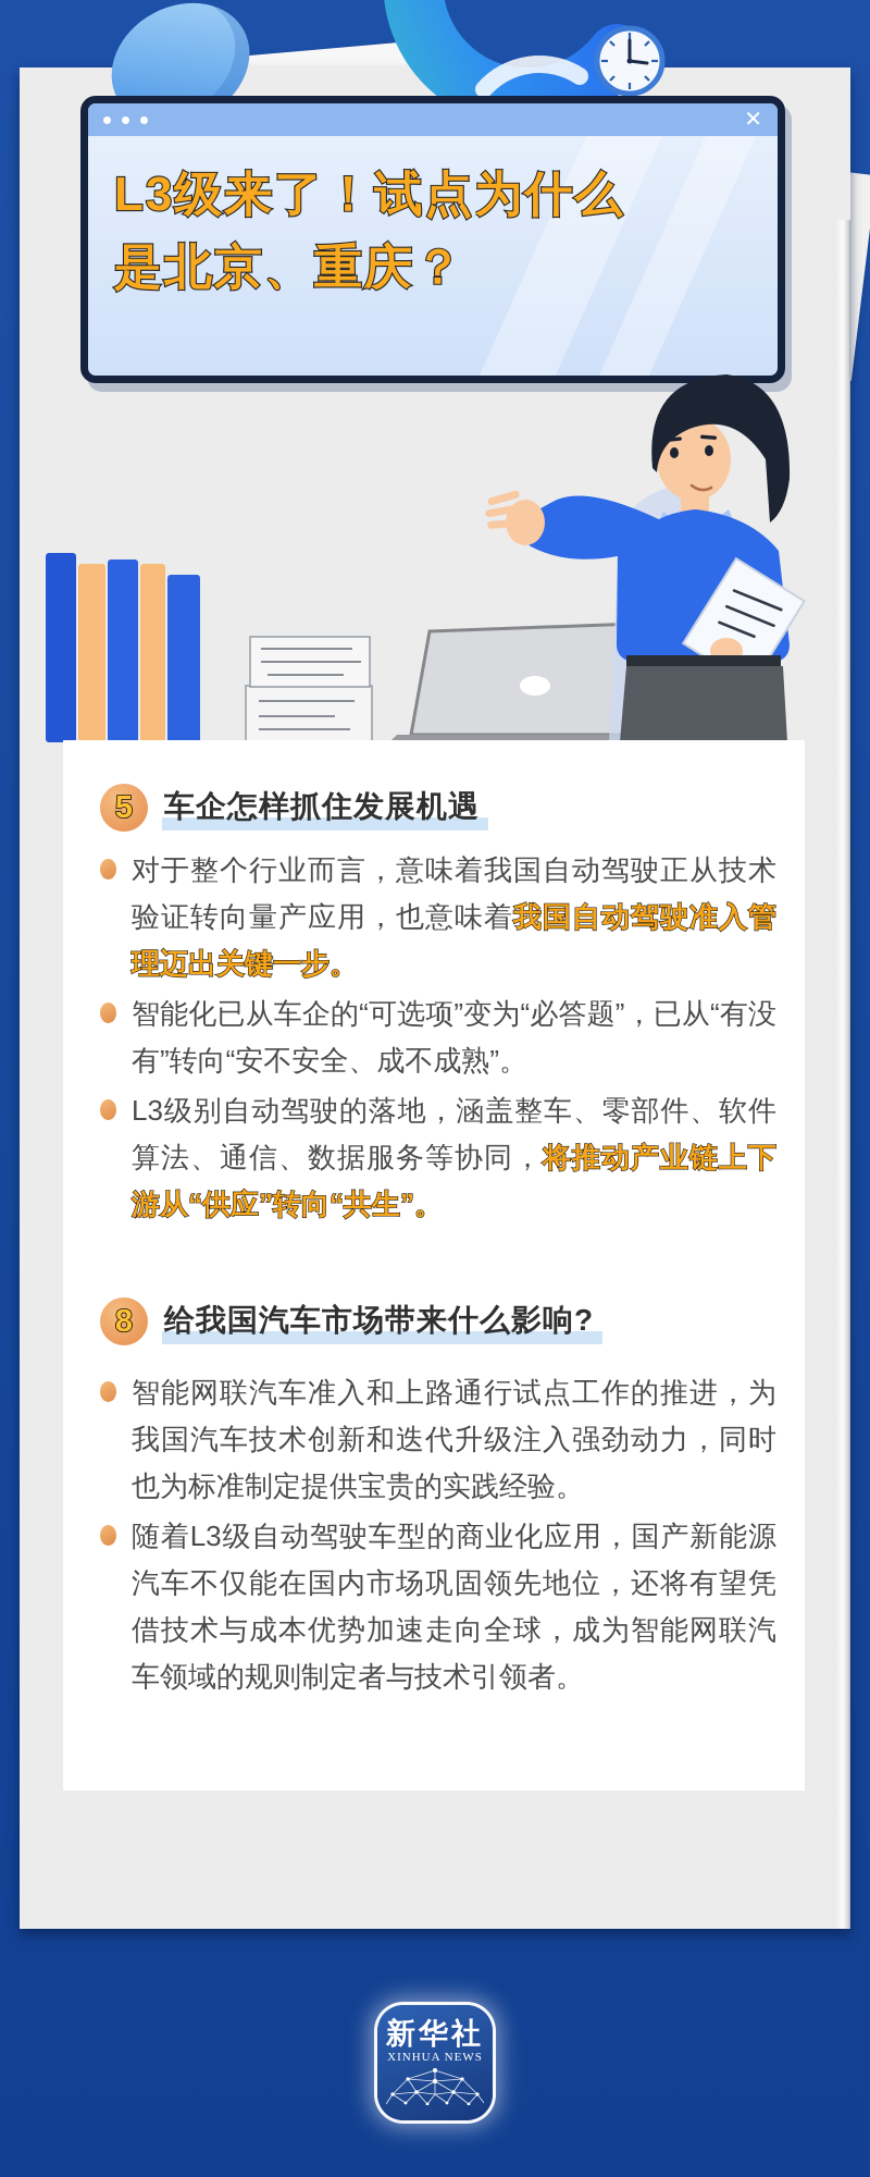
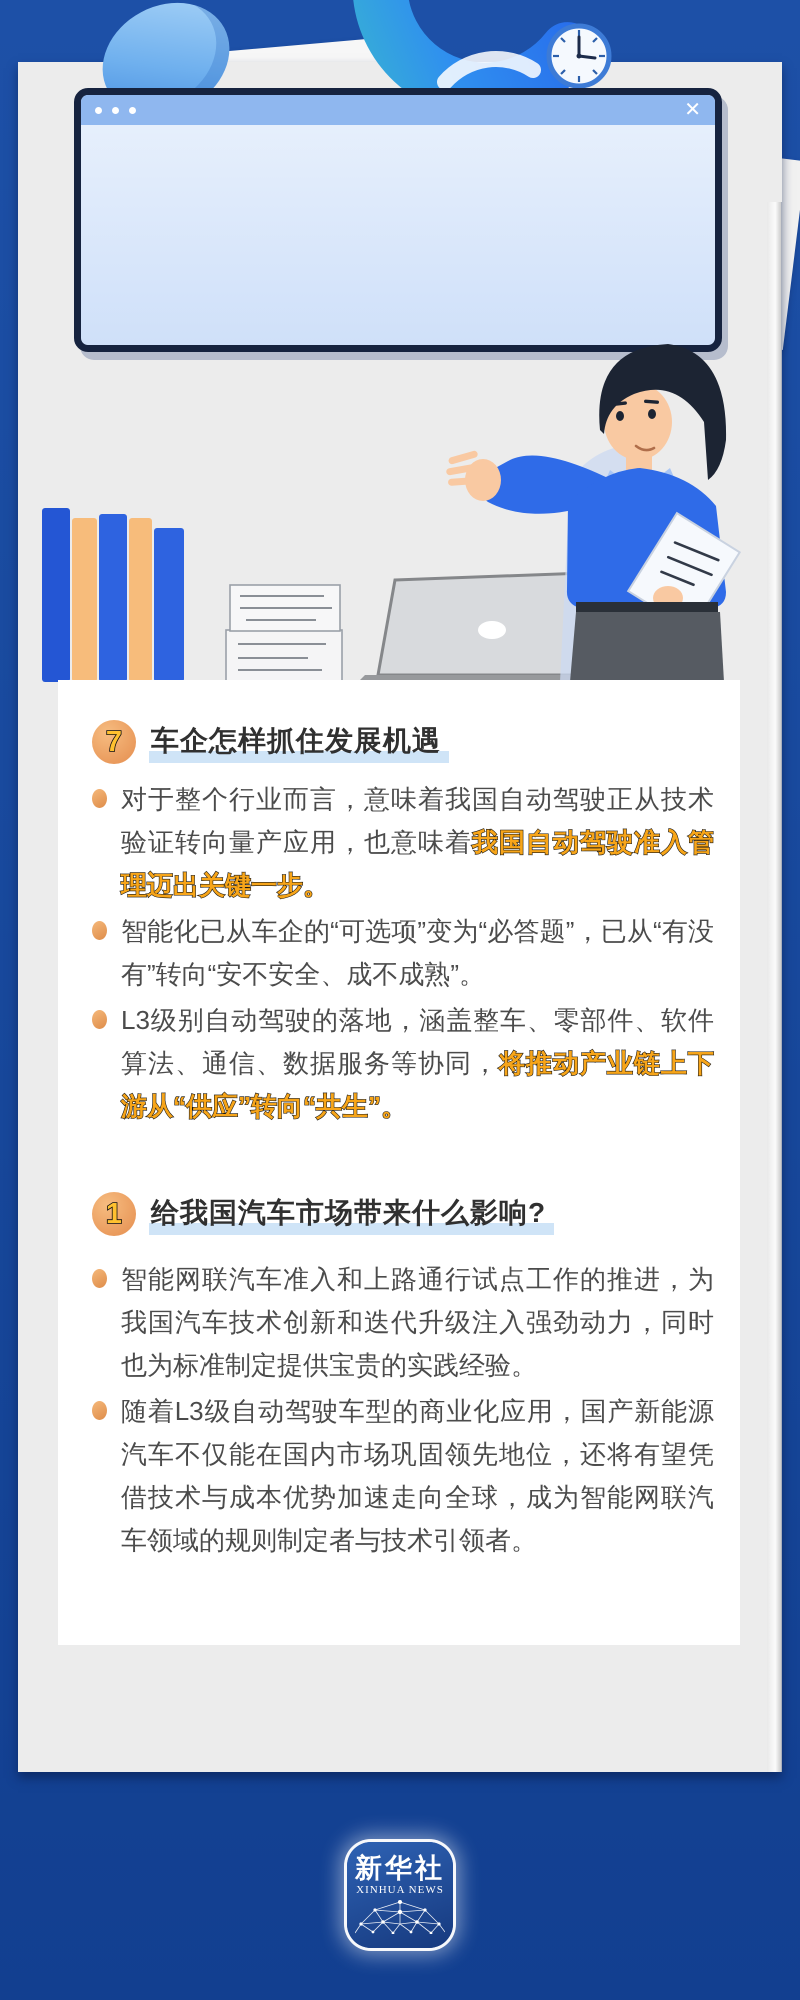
  ✕
- L3级来了！试点为什么
- 是北京、重庆？
- 5
+ 7
  车企怎样抓住发展机遇
  对于整个行业而言，意味着我国自动驾驶正从技术验证转向量产应用，也意味着我国自动驾驶准入管理迈出关键一步。
  智能化已从车企的“可选项”变为“必答题”，已从“有没有”转向“安不安全、成不成熟”。
  L3级别自动驾驶的落地，涵盖整车、零部件、软件算法、通信、数据服务等协同，将推动产业链上下游从“供应”转向“共生”。
- 8
+ 1
  给我国汽车市场带来什么影响?
  智能网联汽车准入和上路通行试点工作的推进，为我国汽车技术创新和迭代升级注入强劲动力，同时也为标准制定提供宝贵的实践经验。
  随着L3级自动驾驶车型的商业化应用，国产新能源汽车不仅能在国内市场巩固领先地位，还将有望凭借技术与成本优势加速走向全球，成为智能网联汽车领域的规则制定者与技术引领者。
  新华社
  XINHUA NEWS
